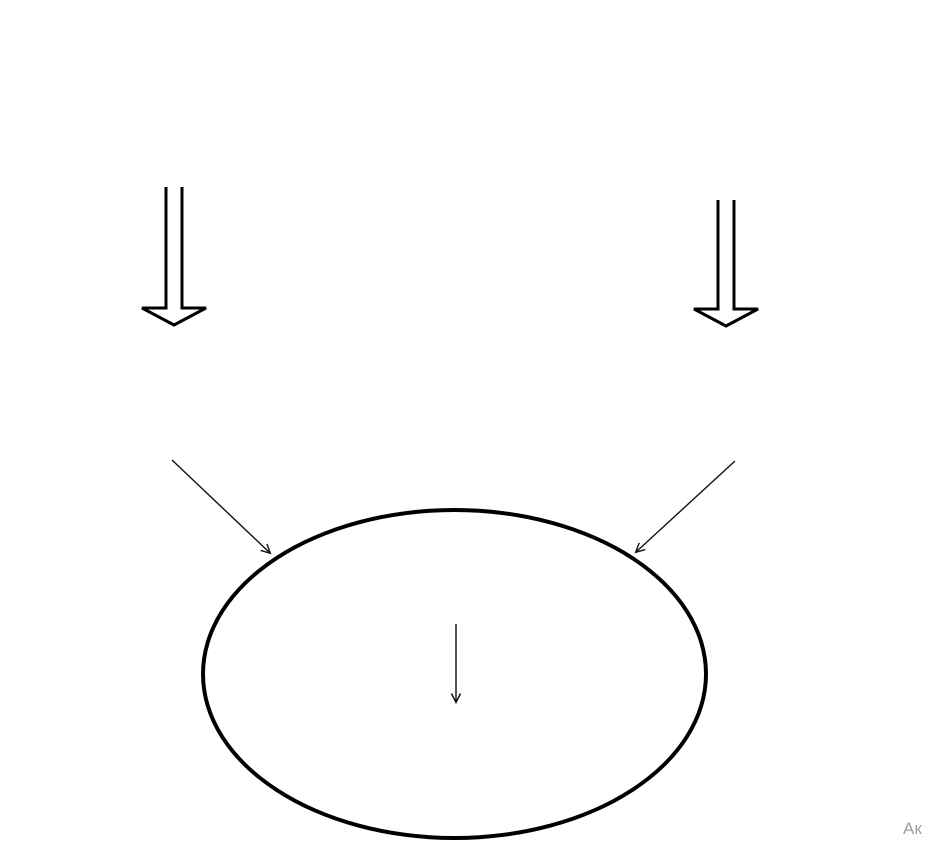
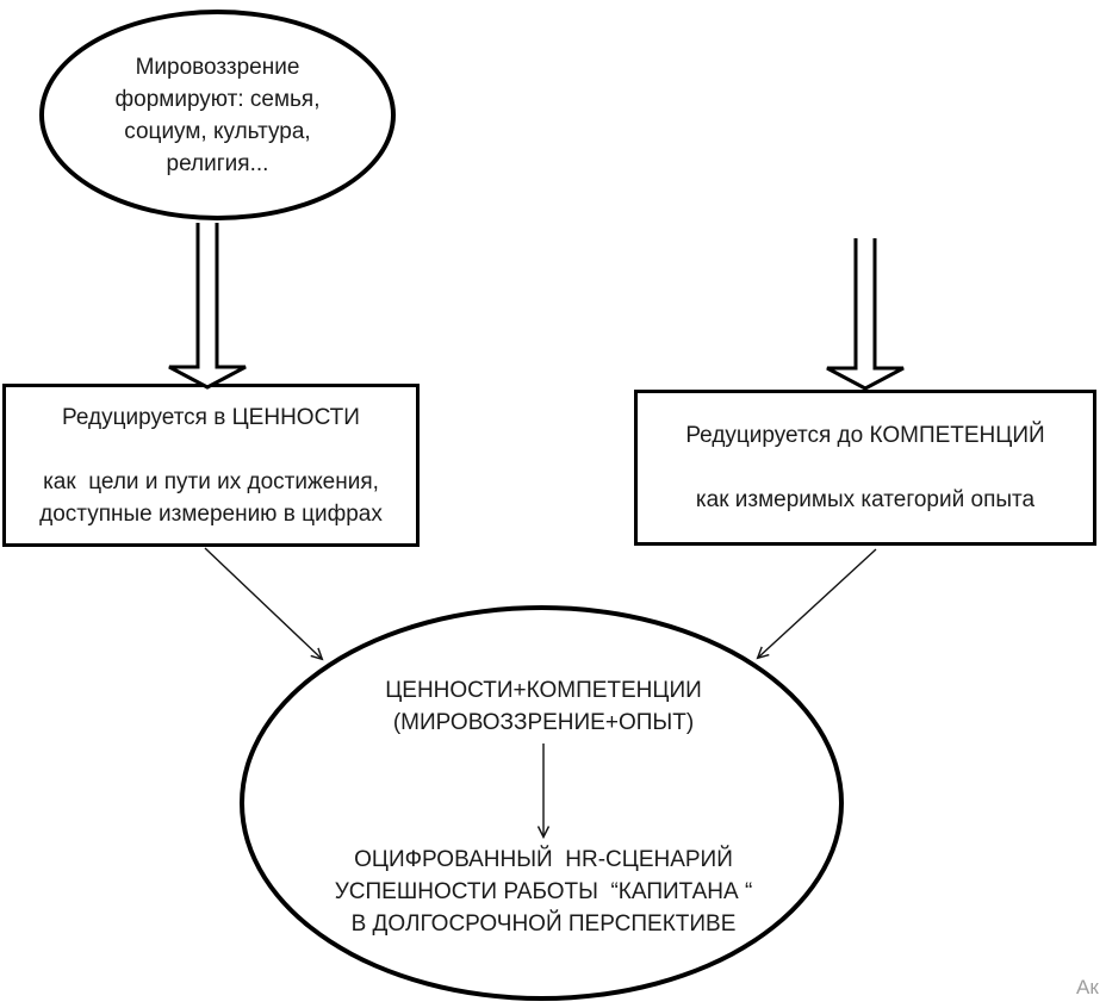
+ Мировоззрение
+ формируют: семья,
+ социум, культура,
+ религия...
+ Редуцируется в ЦЕННОСТИ
+ как цели и пути их достижения,
+ доступные измерению в цифрах
+ Редуцируется до КОМПЕТЕНЦИЙ
+ как измеримых категорий опыта
+ ЦЕННОСТИ+КОМПЕТЕНЦИИ
+ (МИРОВОЗЗРЕНИЕ+ОПЫТ)
+ ОЦИФРОВАННЫЙ HR-СЦЕНАРИЙ
+ УСПЕШНОСТИ РАБОТЫ “КАПИТАНА “
+ В ДОЛГОСРОЧНОЙ ПЕРСПЕКТИВЕ
  Ак
